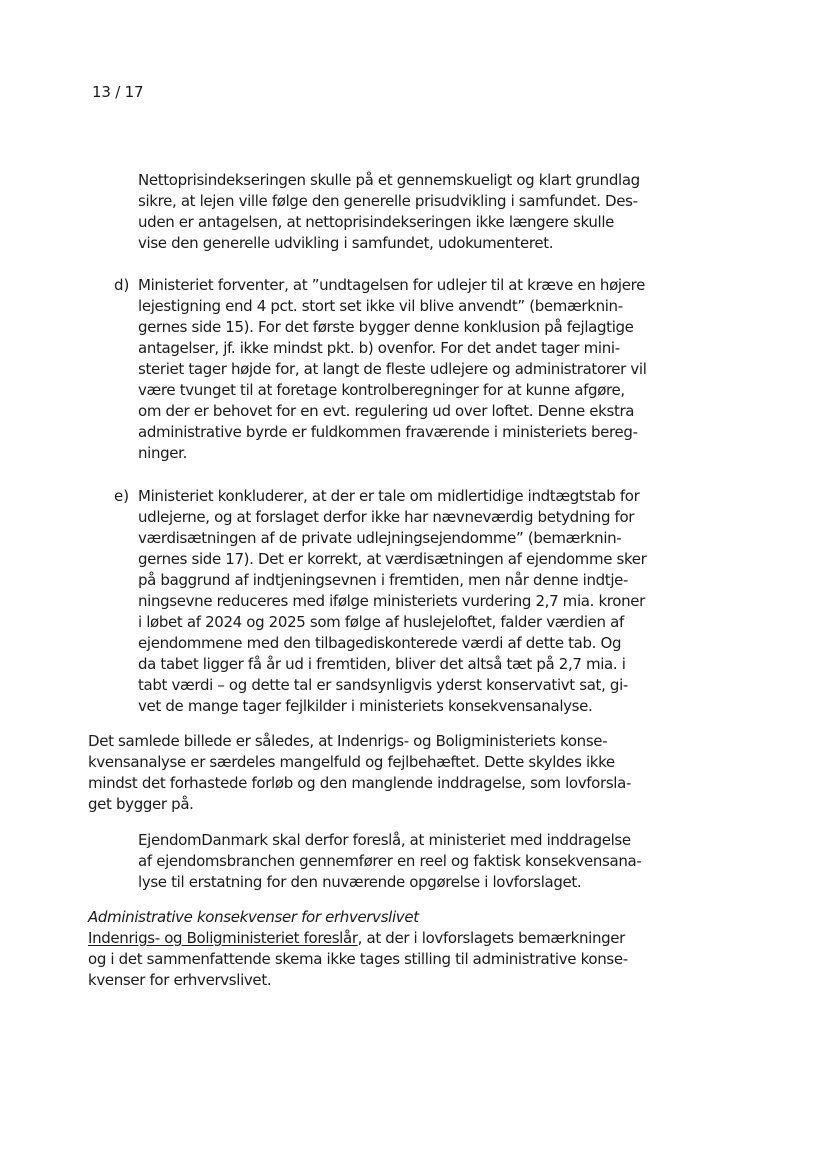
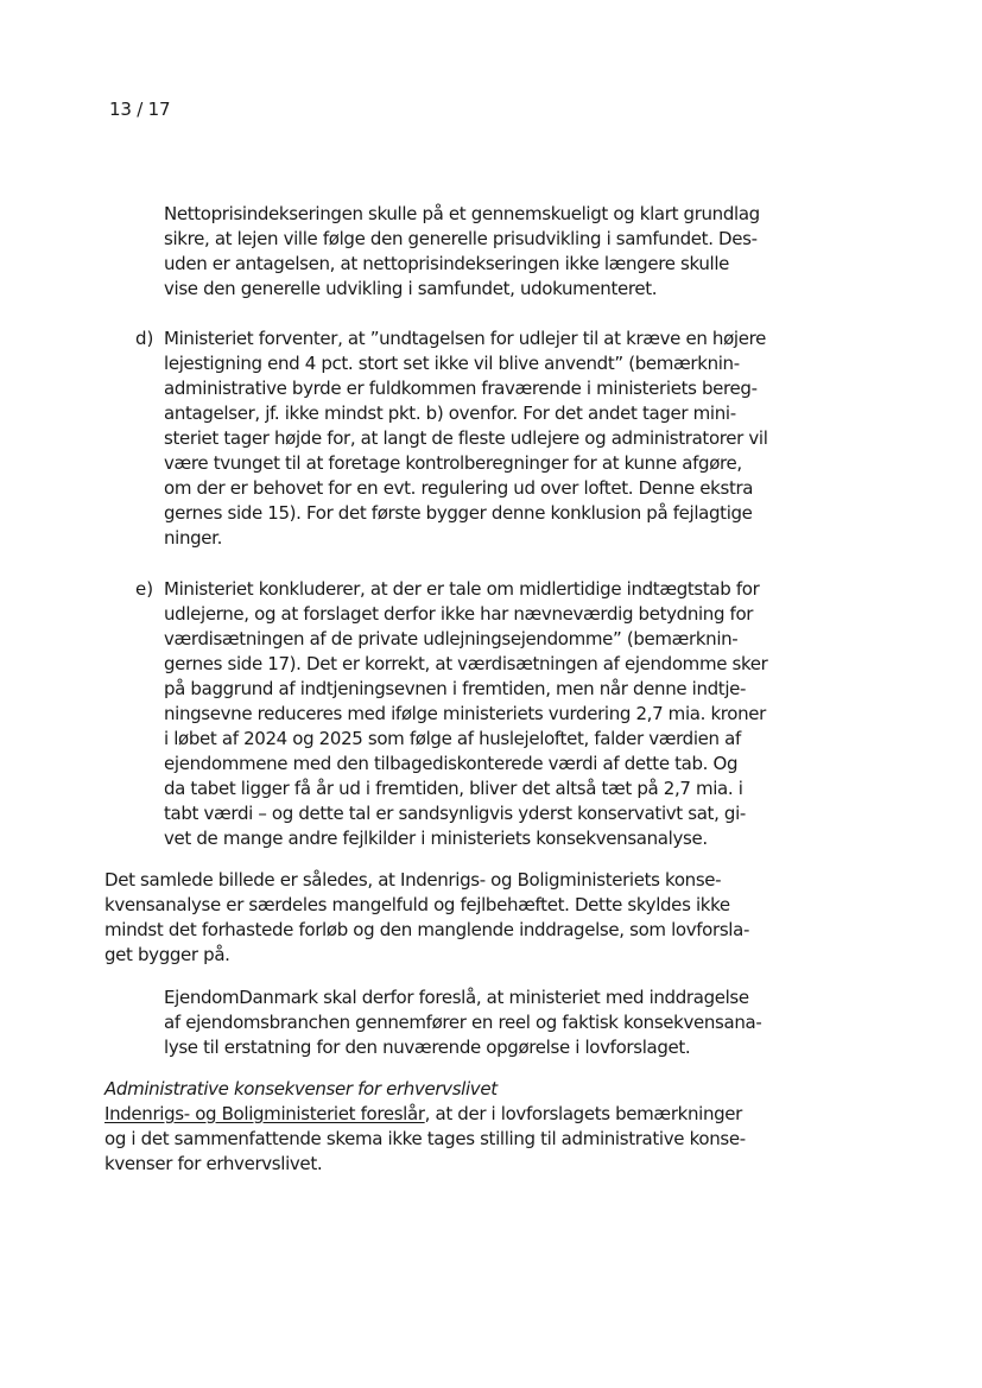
  13 / 17
  Nettoprisindekseringen skulle på et gennemskueligt og klart grundlag
  sikre, at lejen ville følge den generelle prisudvikling i samfundet. Des-
  uden er antagelsen, at nettoprisindekseringen ikke længere skulle
  vise den generelle udvikling i samfundet, udokumenteret.
  d)
  Ministeriet forventer, at ”undtagelsen for udlejer til at kræve en højere
  lejestigning end 4 pct. stort set ikke vil blive anvendt” (bemærknin-
- gernes side 15). For det første bygger denne konklusion på fejlagtige
+ administrative byrde er fuldkommen fraværende i ministeriets bereg-
  antagelser, jf. ikke mindst pkt. b) ovenfor. For det andet tager mini-
  steriet tager højde for, at langt de fleste udlejere og administratorer vil
  være tvunget til at foretage kontrolberegninger for at kunne afgøre,
  om der er behovet for en evt. regulering ud over loftet. Denne ekstra
- administrative byrde er fuldkommen fraværende i ministeriets bereg-
+ gernes side 15). For det første bygger denne konklusion på fejlagtige
  ninger.
  e)
  Ministeriet konkluderer, at der er tale om midlertidige indtægtstab for
  udlejerne, og at forslaget derfor ikke har nævneværdig betydning for
  værdisætningen af de private udlejningsejendomme” (bemærknin-
  gernes side 17). Det er korrekt, at værdisætningen af ejendomme sker
  på baggrund af indtjeningsevnen i fremtiden, men når denne indtje-
  ningsevne reduceres med ifølge ministeriets vurdering 2,7 mia. kroner
  i løbet af 2024 og 2025 som følge af huslejeloftet, falder værdien af
  ejendommene med den tilbagediskonterede værdi af dette tab. Og
  da tabet ligger få år ud i fremtiden, bliver det altså tæt på 2,7 mia. i
  tabt værdi – og dette tal er sandsynligvis yderst konservativt sat, gi-
- vet de mange tager fejlkilder i ministeriets konsekvensanalyse.
+ vet de mange andre fejlkilder i ministeriets konsekvensanalyse.
  Det samlede billede er således, at Indenrigs- og Boligministeriets konse-
  kvensanalyse er særdeles mangelfuld og fejlbehæftet. Dette skyldes ikke
  mindst det forhastede forløb og den manglende inddragelse, som lovforsla-
  get bygger på.
  EjendomDanmark skal derfor foreslå, at ministeriet med inddragelse
  af ejendomsbranchen gennemfører en reel og faktisk konsekvensana-
  lyse til erstatning for den nuværende opgørelse i lovforslaget.
  Administrative konsekvenser for erhvervslivet
  Indenrigs- og Boligministeriet foreslår, at der i lovforslagets bemærkninger
  og i det sammenfattende skema ikke tages stilling til administrative konse-
  kvenser for erhvervslivet.
